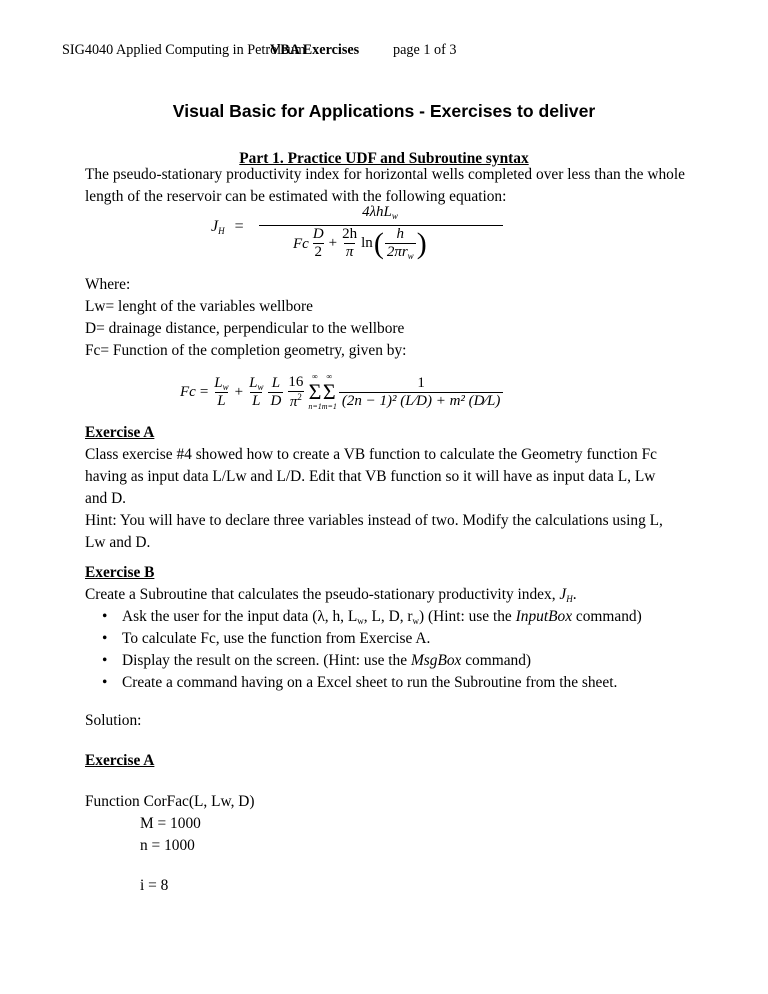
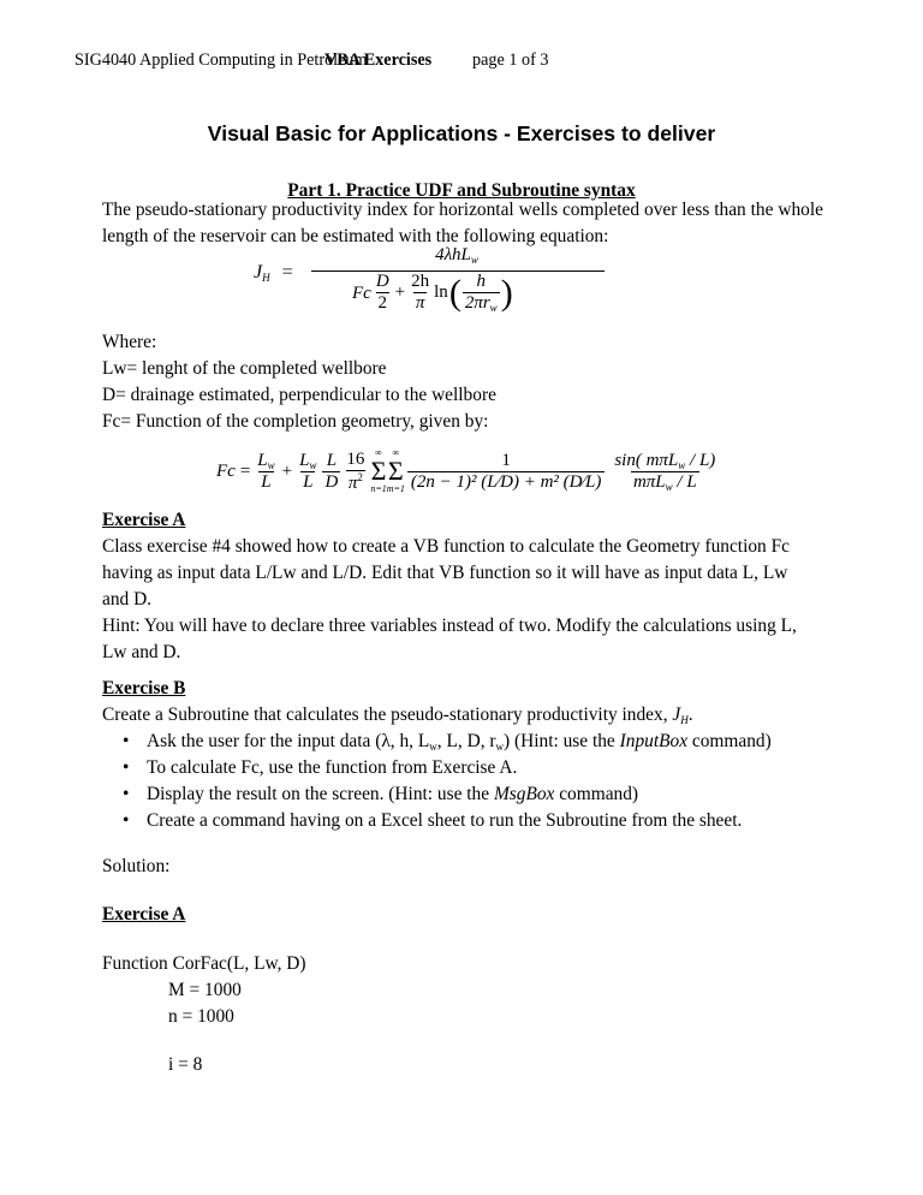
  SIG4040 Applied Computing in Petroleum
  VBA Exercises
  page 1 of 3
  Visual Basic for Applications - Exercises to deliver
  Part 1. Practice UDF and Subroutine syntax
  The pseudo-stationary productivity index for horizontal wells completed over less than the whole length of the reservoir can be estimated with the following equation:
  JH =
  4λhLw
  Fc
  D
  2
  +
  2h
  π
  ln
  (
  h
  2πrw
  )
  Where:
- Lw= lenght of the variables wellbore
+ Lw= lenght of the completed wellbore
- D= drainage distance, perpendicular to the wellbore
+ D= drainage estimated, perpendicular to the wellbore
  Fc= Function of the completion geometry, given by:
  Fc
  =
  Lw
  L
  +
  Lw
  L
  L
  D
  16
  π2
  ∞
  Σ
  n=1
  ∞
  Σ
  m=1
  1
  (2n − 1)² (L⁄D) + m² (D⁄L)
+ sin( mπLw / L)
+ mπLw / L
  Exercise A
  Class exercise #4 showed how to create a VB function to calculate the Geometry function Fc
  having as input data L/Lw and L/D. Edit that VB function so it will have as input data L, Lw
  and D.
  Hint: You will have to declare three variables instead of two. Modify the calculations using L,
  Lw and D.
  Exercise B
  Create a Subroutine that calculates the pseudo-stationary productivity index, JH.
  •
  Ask the user for the input data (λ, h, Lw, L, D, rw) (Hint: use the InputBox command)
  •
  To calculate Fc, use the function from Exercise A.
  •
  Display the result on the screen. (Hint: use the MsgBox command)
  •
  Create a command having on a Excel sheet to run the Subroutine from the sheet.
  Solution:
  Exercise A
  Function CorFac(L, Lw, D)
  M = 1000
  n = 1000
  i = 8
